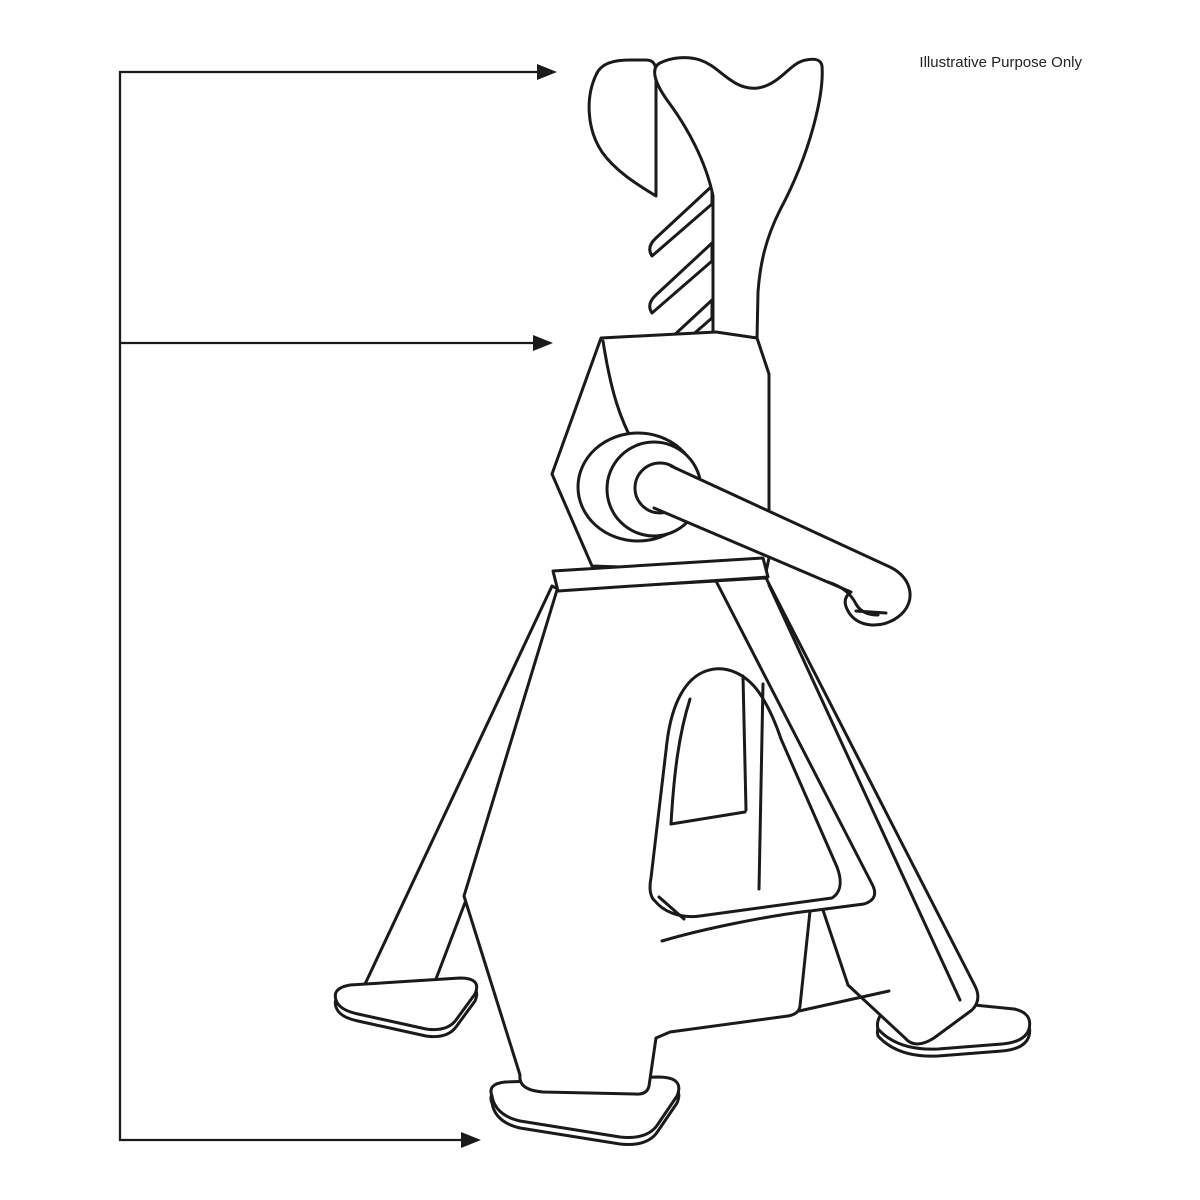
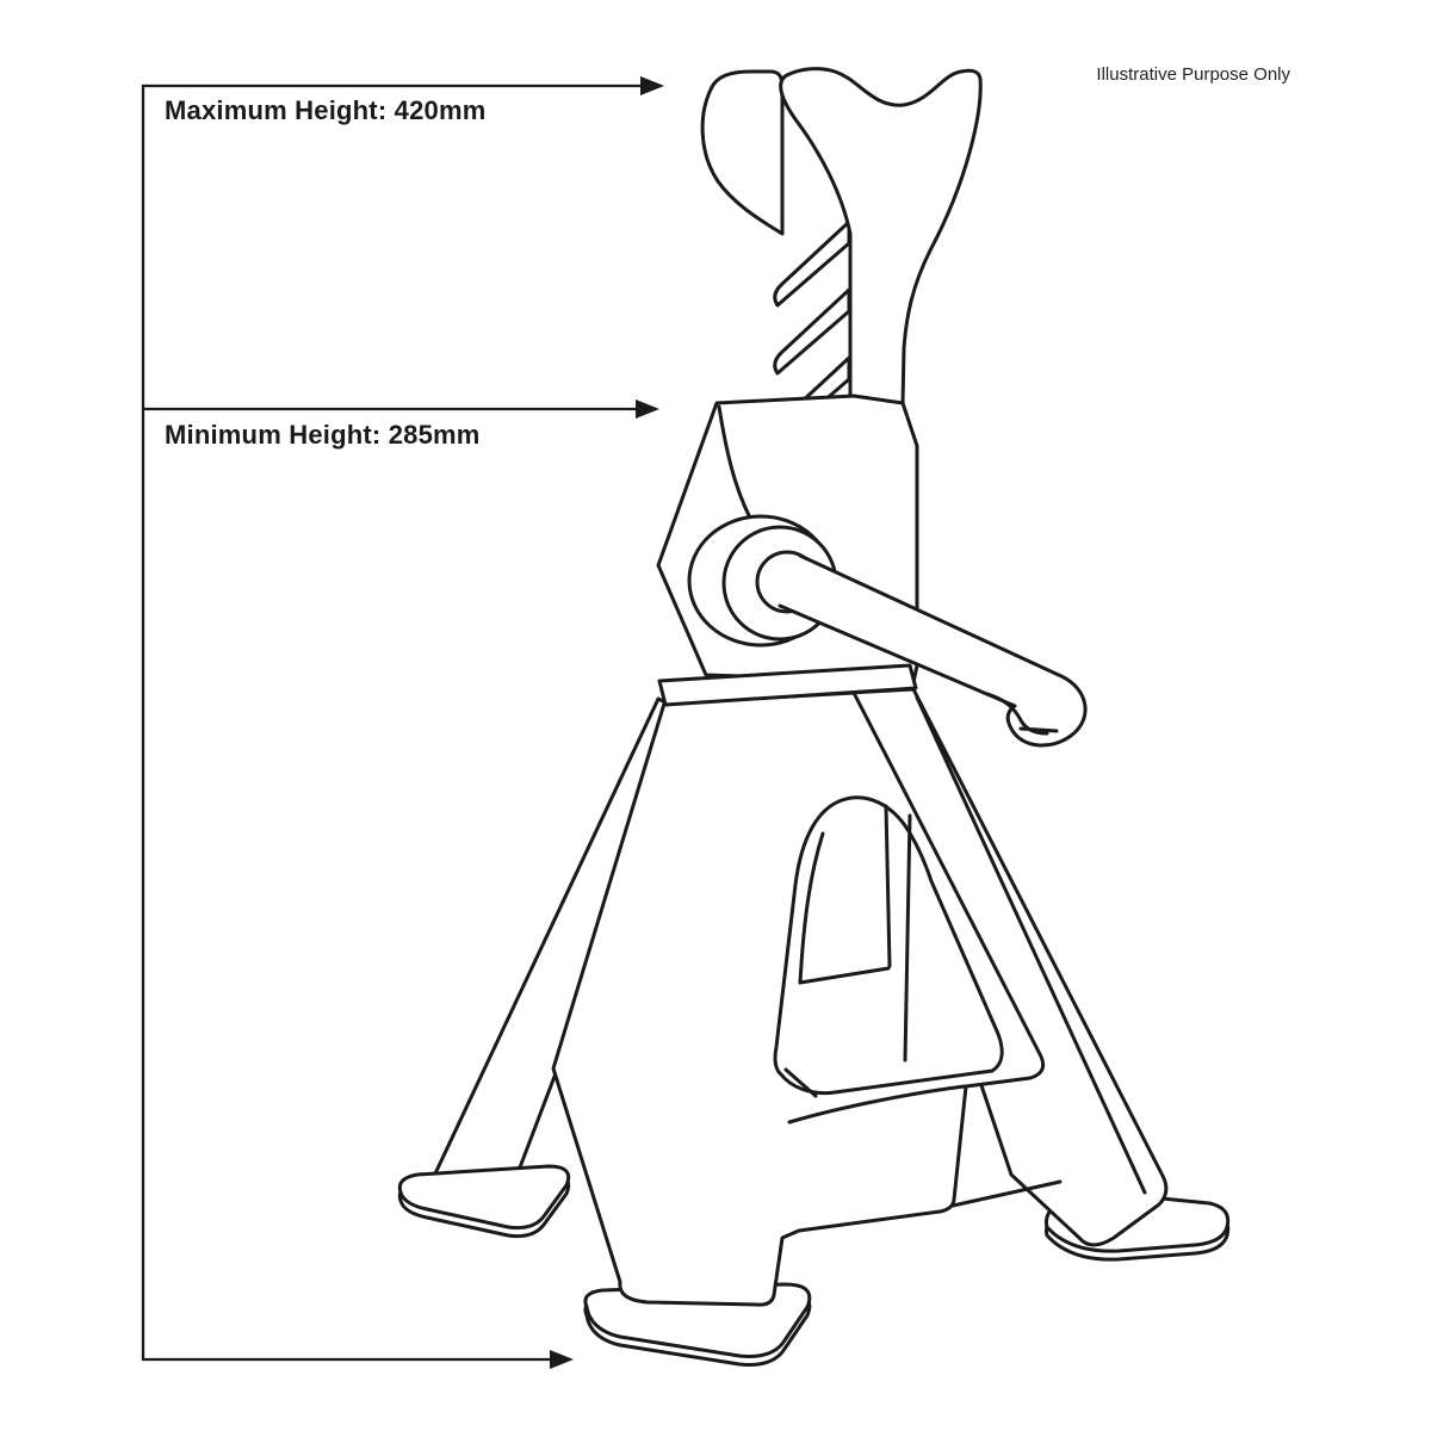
+ Maximum Height: 420mm
+ Minimum Height: 285mm
  Illustrative Purpose Only
